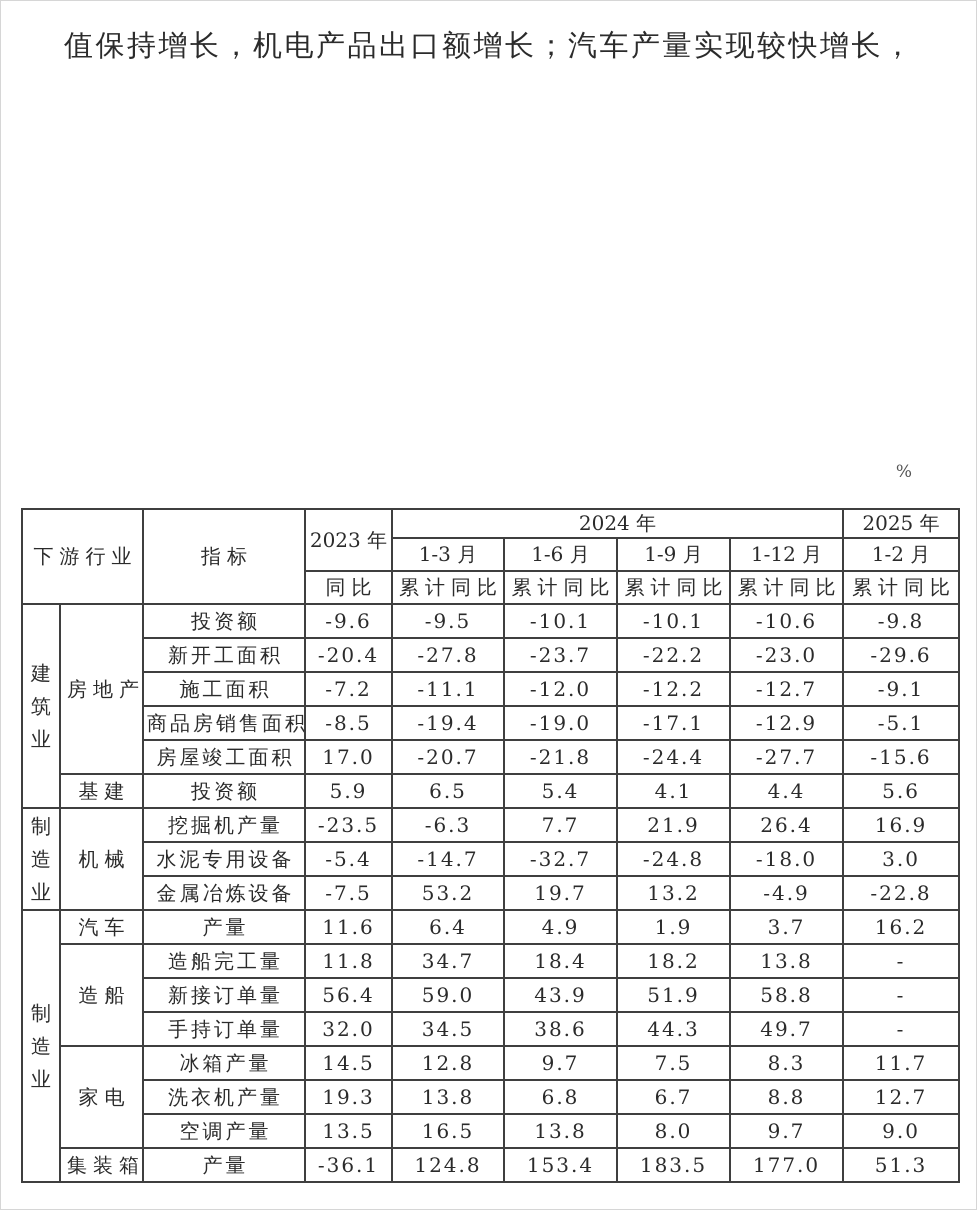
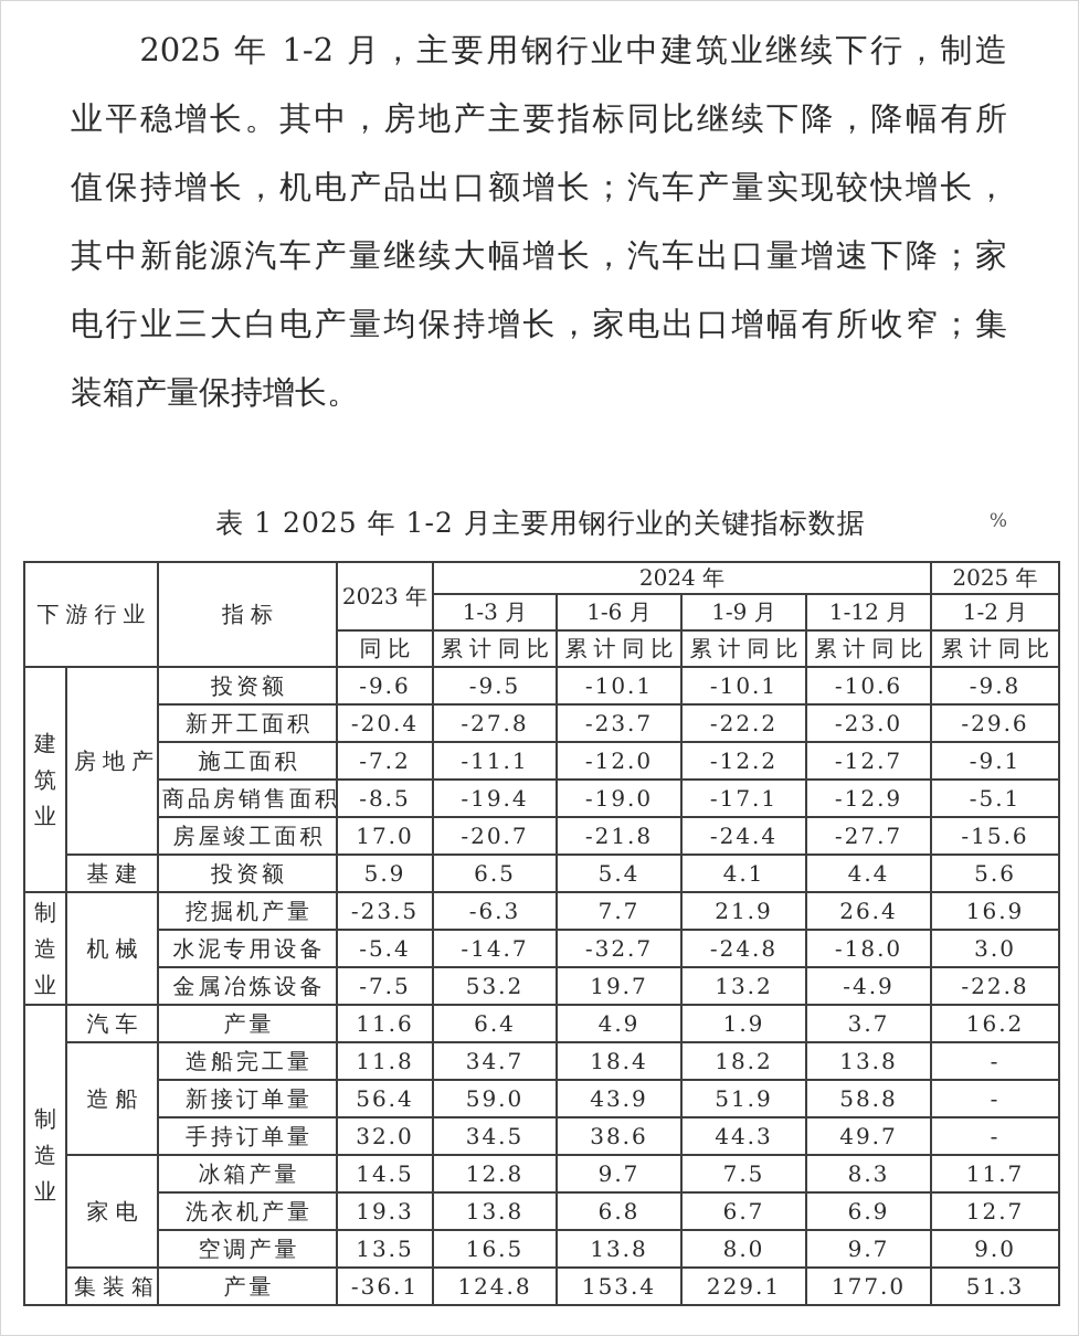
+ 2025 年 1-2 月，主要用钢行业中建筑业继续下行，制造
+ 业平稳增长。其中，房地产主要指标同比继续下降，降幅有所
  值保持增长，机电产品出口额增长；汽车产量实现较快增长，
+ 其中新能源汽车产量继续大幅增长，汽车出口量增速下降；家
+ 电行业三大白电产量均保持增长，家电出口增幅有所收窄；集
+ 装箱产量保持增长。
+ 表 1 2025 年 1-2 月主要用钢行业的关键指标数据
  %
  下游行业	指标	2023 年	2024 年	2025 年
  1-3 月	1-6 月	1-9 月	1-12 月	1-2 月
  同比	累计同比	累计同比	累计同比	累计同比	累计同比
  建 筑 业	房地产	投资额	-9.6	-9.5	-10.1	-10.1	-10.6	-9.8
  新开工面积	-20.4	-27.8	-23.7	-22.2	-23.0	-29.6
  施工面积	-7.2	-11.1	-12.0	-12.2	-12.7	-9.1
  商品房销售面积	-8.5	-19.4	-19.0	-17.1	-12.9	-5.1
  房屋竣工面积	17.0	-20.7	-21.8	-24.4	-27.7	-15.6
  基建	投资额	5.9	6.5	5.4	4.1	4.4	5.6
  制 造 业	机械	挖掘机产量	-23.5	-6.3	7.7	21.9	26.4	16.9
  水泥专用设备	-5.4	-14.7	-32.7	-24.8	-18.0	3.0
  金属冶炼设备	-7.5	53.2	19.7	13.2	-4.9	-22.8
  制 造 业	汽车	产量	11.6	6.4	4.9	1.9	3.7	16.2
  造船	造船完工量	11.8	34.7	18.4	18.2	13.8	-
  新接订单量	56.4	59.0	43.9	51.9	58.8	-
  手持订单量	32.0	34.5	38.6	44.3	49.7	-
  家电	冰箱产量	14.5	12.8	9.7	7.5	8.3	11.7
- 洗衣机产量	19.3	13.8	6.8	6.7	8.8	12.7
+ 洗衣机产量	19.3	13.8	6.8	6.7	6.9	12.7
  空调产量	13.5	16.5	13.8	8.0	9.7	9.0
- 集装箱	产量	-36.1	124.8	153.4	183.5	177.0	51.3
+ 集装箱	产量	-36.1	124.8	153.4	229.1	177.0	51.3
